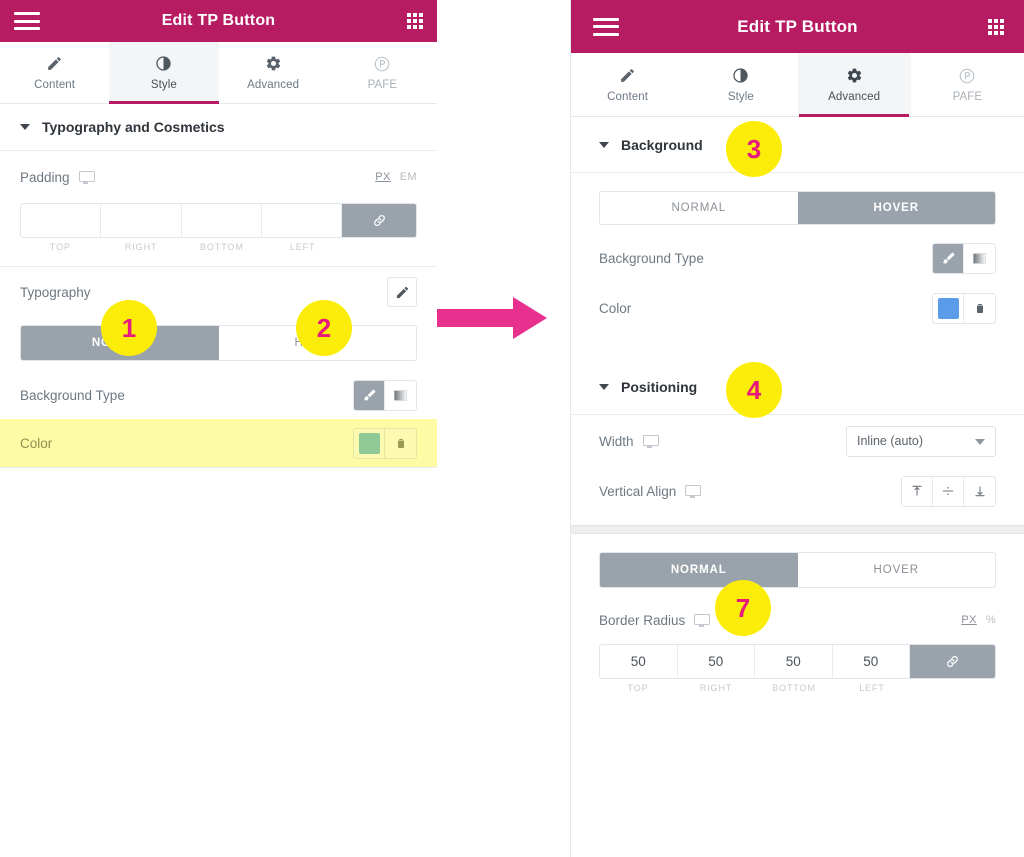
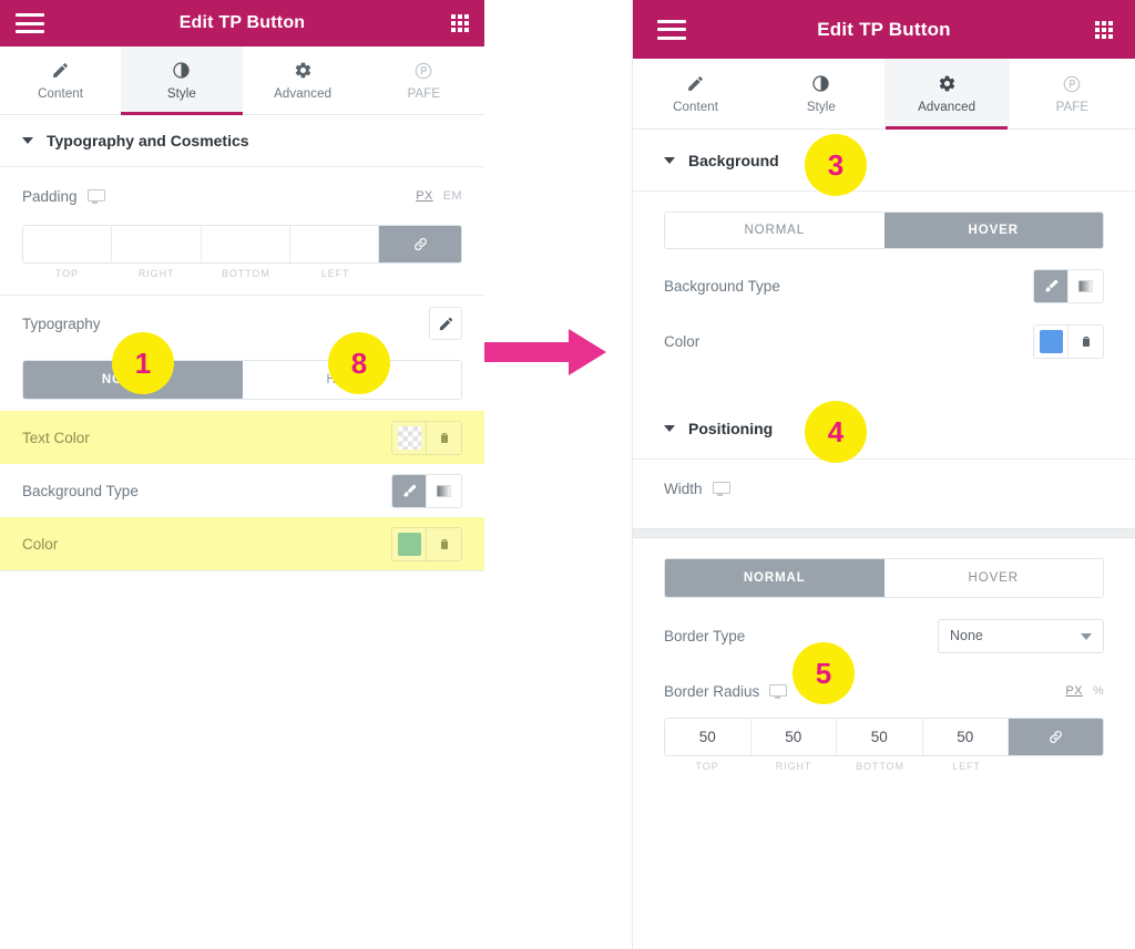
  Edit TP Button
  Content
  Style
  Advanced
  PAFE
  Typography and Cosmetics
  Padding
  PX
  EM
  TOP
  RIGHT
  BOTTOM
  LEFT
  Typography
+ Text Color
  Background Type
  Color
  1
- 2
+ 8
  Edit TP Button
  Content
  Style
  Advanced
  PAFE
  Background
  NORMAL
  HOVER
  Background Type
  Color
  Positioning
  Width
- Inline (auto)
- Vertical Align
  NORMAL
  HOVER
+ Border Type
+ None
  Border Radius
  PX
  %
  50
  50
  50
  50
  TOP
  RIGHT
  BOTTOM
  LEFT
  3
  4
- 7
+ 5
